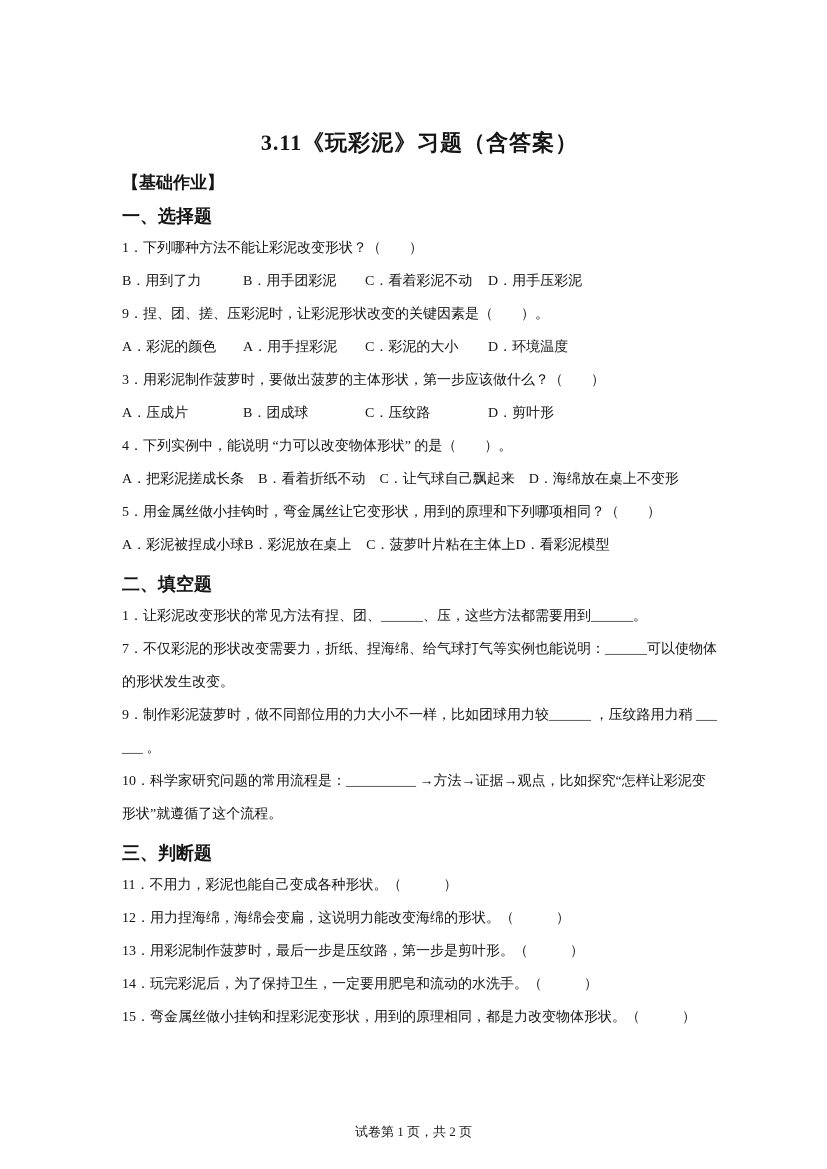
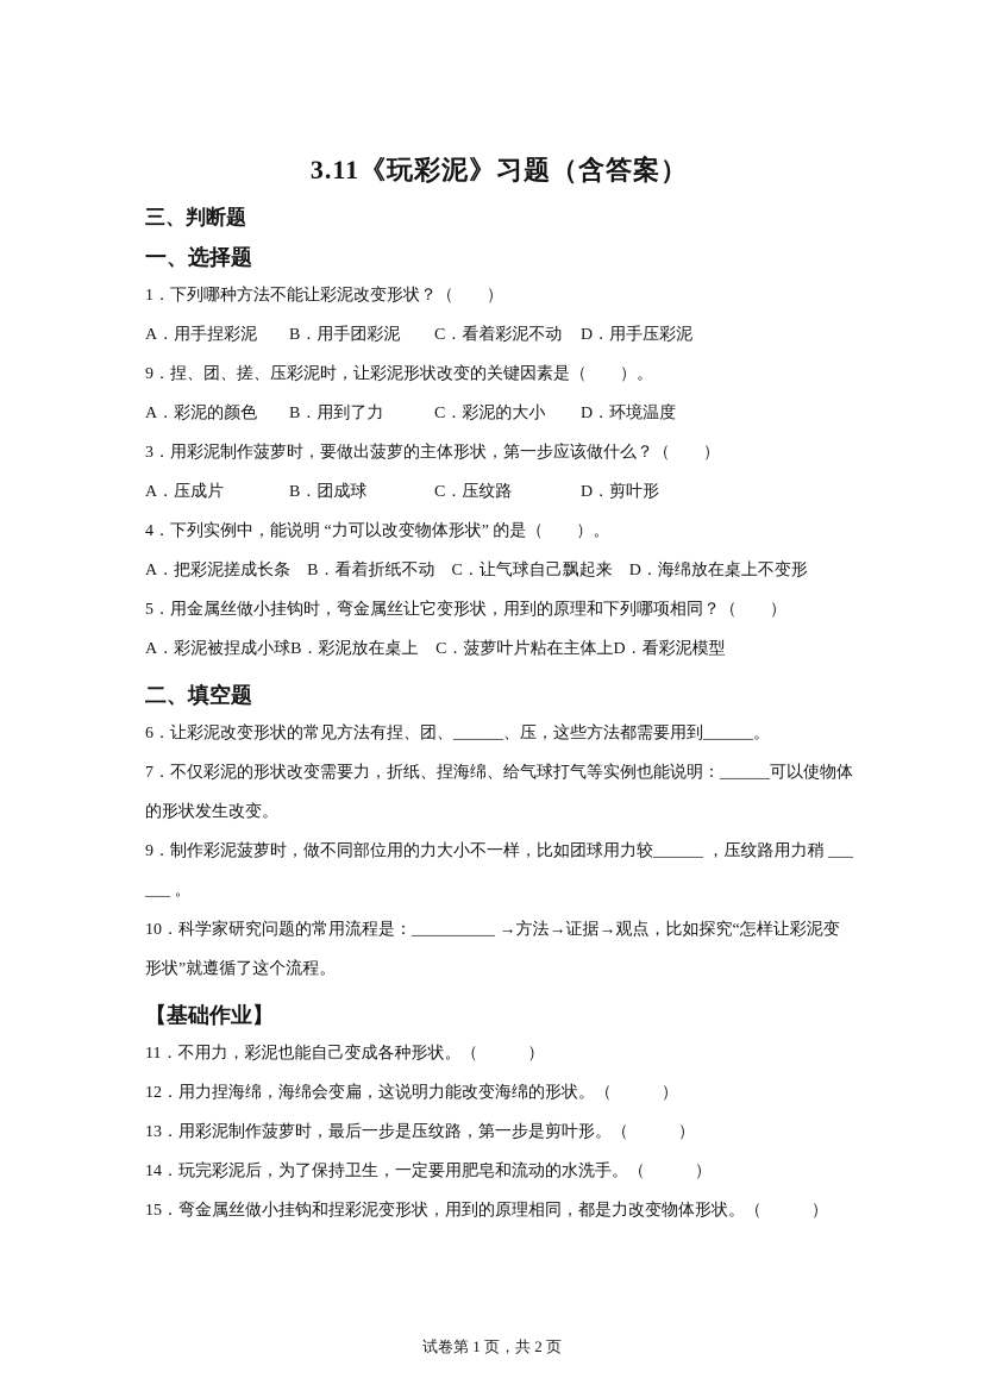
  3.11《玩彩泥》习题（含答案）
- 【基础作业】
+ 三、判断题
  一、选择题
  1．下列哪种方法不能让彩泥改变形状？（ ）
- B．用到了力
+ A．用手捏彩泥
  B．用手团彩泥
  C．看着彩泥不动
  D．用手压彩泥
  9．捏、团、搓、压彩泥时，让彩泥形状改变的关键因素是（ ）。
  A．彩泥的颜色
- A．用手捏彩泥
+ B．用到了力
  C．彩泥的大小
  D．环境温度
  3．用彩泥制作菠萝时，要做出菠萝的主体形状，第一步应该做什么？（ ）
  A．压成片
  B．团成球
  C．压纹路
  D．剪叶形
  4．下列实例中，能说明 “力可以改变物体形状” 的是（ ）。
  A．把彩泥搓成长条 B．看着折纸不动 C．让气球自己飘起来 D．海绵放在桌上不变形
  5．用金属丝做小挂钩时，弯金属丝让它变形状，用到的原理和下列哪项相同？（ ）
  A．彩泥被捏成小球
  B．彩泥放在桌上
  C．菠萝叶片粘在主体上
  D．看彩泥模型
  二、填空题
- 1．让彩泥改变形状的常见方法有捏、团、______、压，这些方法都需要用到______。
+ 6．让彩泥改变形状的常见方法有捏、团、______、压，这些方法都需要用到______。
  7．不仅彩泥的形状改变需要力，折纸、捏海绵、给气球打气等实例也能说明：______可以使物体的形状发生改变。
  9．制作彩泥菠萝时，做不同部位用的力大小不一样，比如团球用力较______ ，压纹路用力稍 ______ 。
  10．科学家研究问题的常用流程是：__________ →方法→证据→观点，比如探究“怎样让彩泥变形状”就遵循了这个流程。
- 三、判断题
+ 【基础作业】
  11．不用力，彩泥也能自己变成各种形状。（ ）
  12．用力捏海绵，海绵会变扁，这说明力能改变海绵的形状。（ ）
  13．用彩泥制作菠萝时，最后一步是压纹路，第一步是剪叶形。（ ）
  14．玩完彩泥后，为了保持卫生，一定要用肥皂和流动的水洗手。（ ）
  15．弯金属丝做小挂钩和捏彩泥变形状，用到的原理相同，都是力改变物体形状。（ ）
  试卷第 1 页，共 2 页
